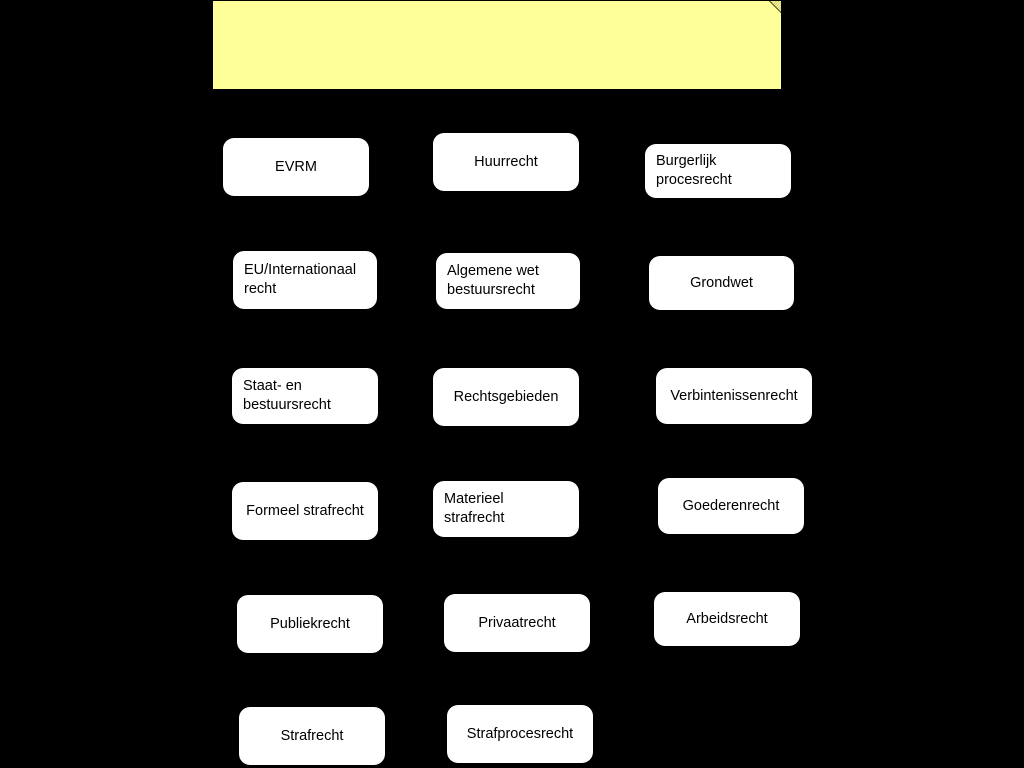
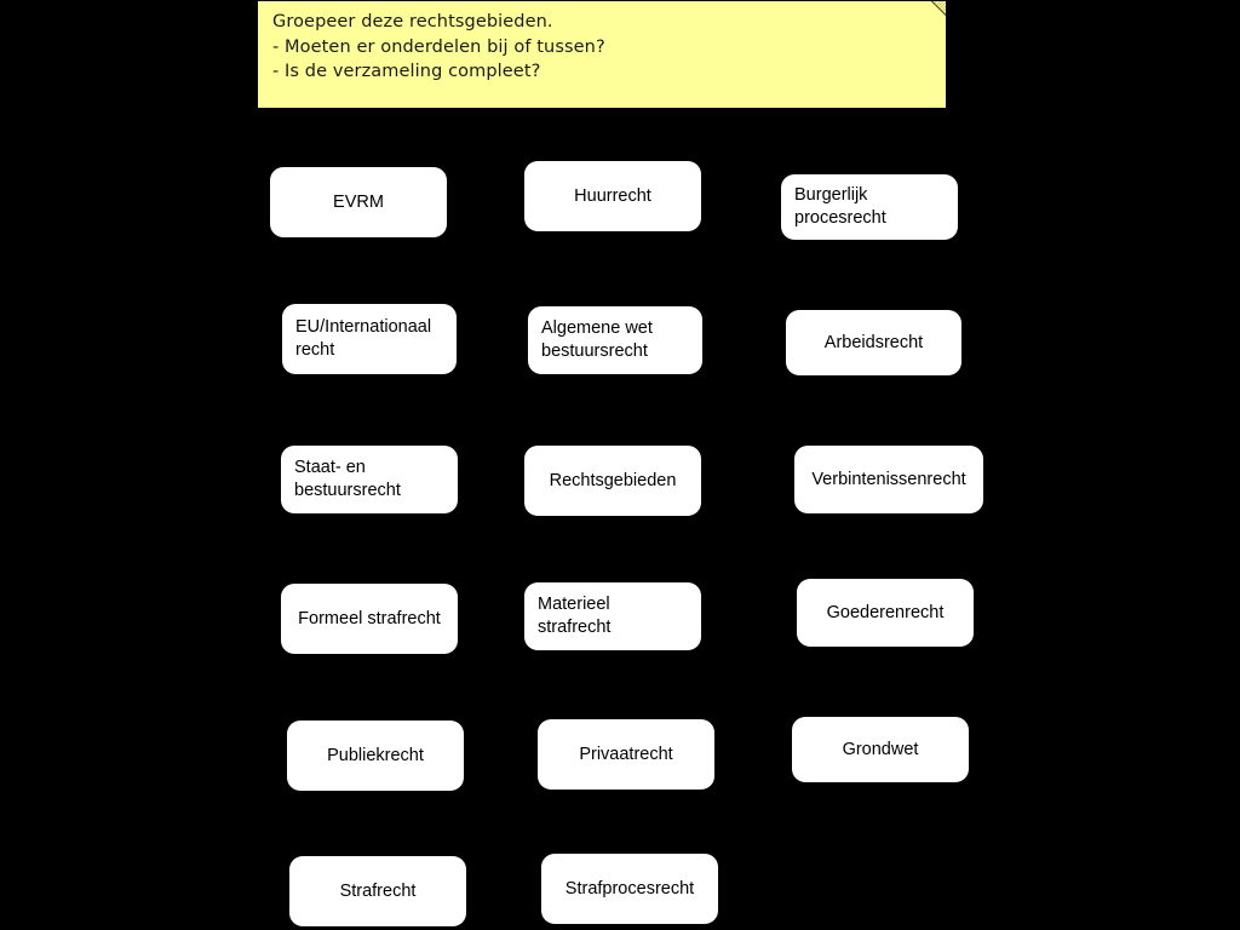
+ Groepeer deze rechtsgebieden.
+ - Moeten er onderdelen bij of tussen?
+ - Is de verzameling compleet?
  EVRM
  Huurrecht
  Burgerlijk
  procesrecht
  EU/Internationaal
  recht
  Algemene wet
  bestuursrecht
- Grondwet
+ Arbeidsrecht
  Staat- en
  bestuursrecht
  Rechtsgebieden
  Verbintenissenrecht
  Formeel strafrecht
  Materieel
  strafrecht
  Goederenrecht
  Publiekrecht
  Privaatrecht
- Arbeidsrecht
+ Grondwet
  Strafrecht
  Strafprocesrecht
